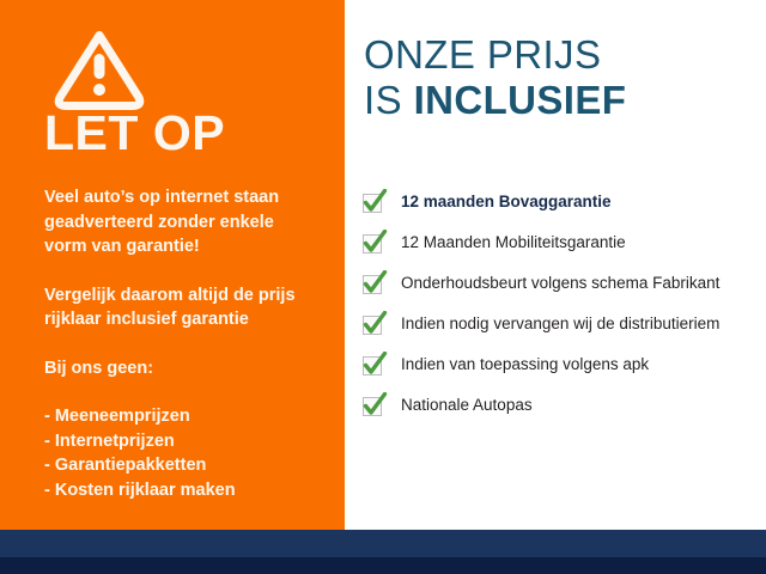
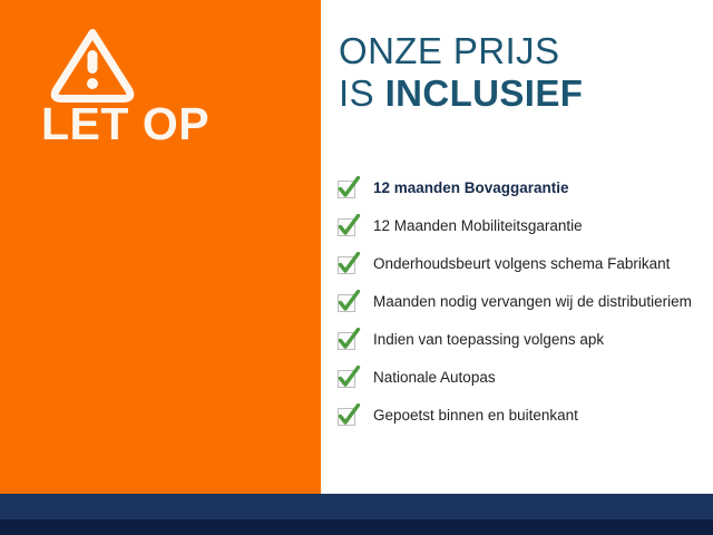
  LET OP
- Veel auto’s op internet staan
- geadverteerd zonder enkele
- vorm van garantie!
- Vergelijk daarom altijd de prijs
- rijklaar inclusief garantie
- Bij ons geen:
- - Meeneemprijzen
- - Internetprijzen
- - Garantiepakketten
- - Kosten rijklaar maken
  ONZE PRIJS
  IS INCLUSIEF
  12 maanden Bovaggarantie
  12 Maanden Mobiliteitsgarantie
  Onderhoudsbeurt volgens schema Fabrikant
- Indien nodig vervangen wij de distributieriem
+ Maanden nodig vervangen wij de distributieriem
  Indien van toepassing volgens apk
  Nationale Autopas
+ Gepoetst binnen en buitenkant
